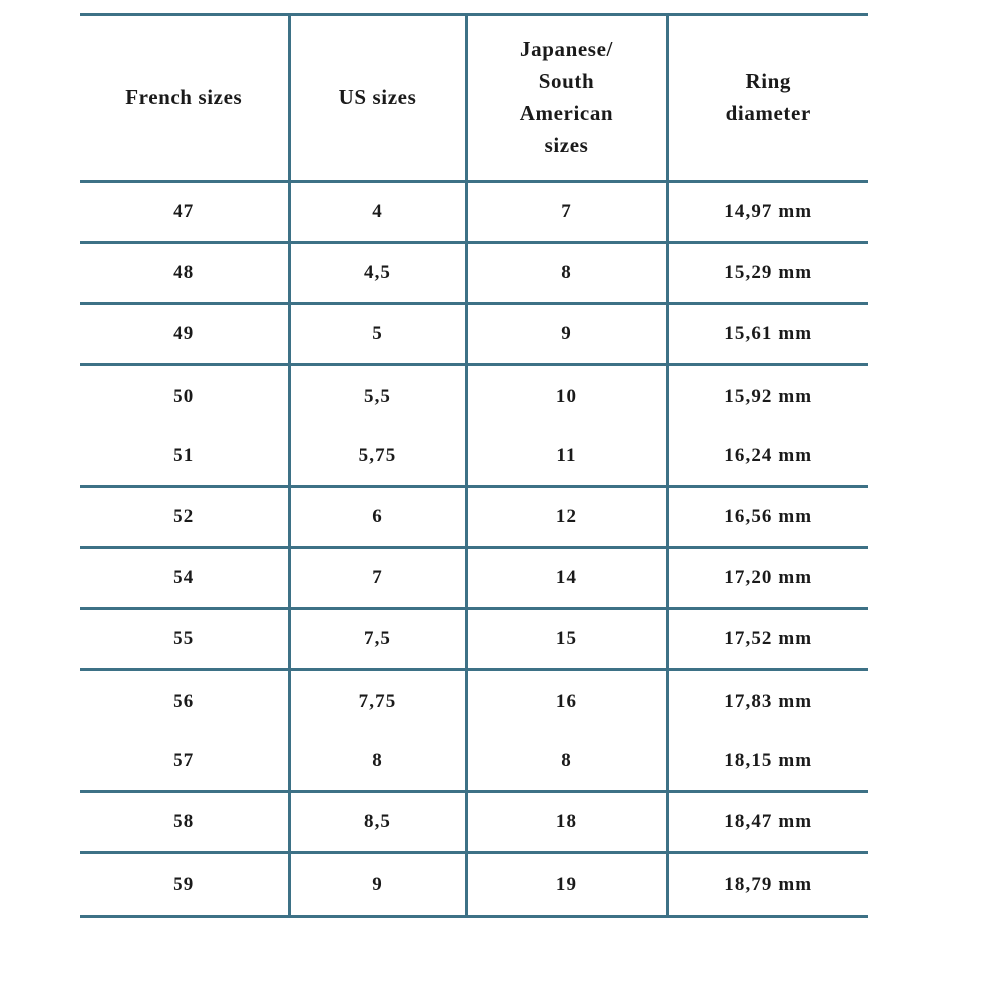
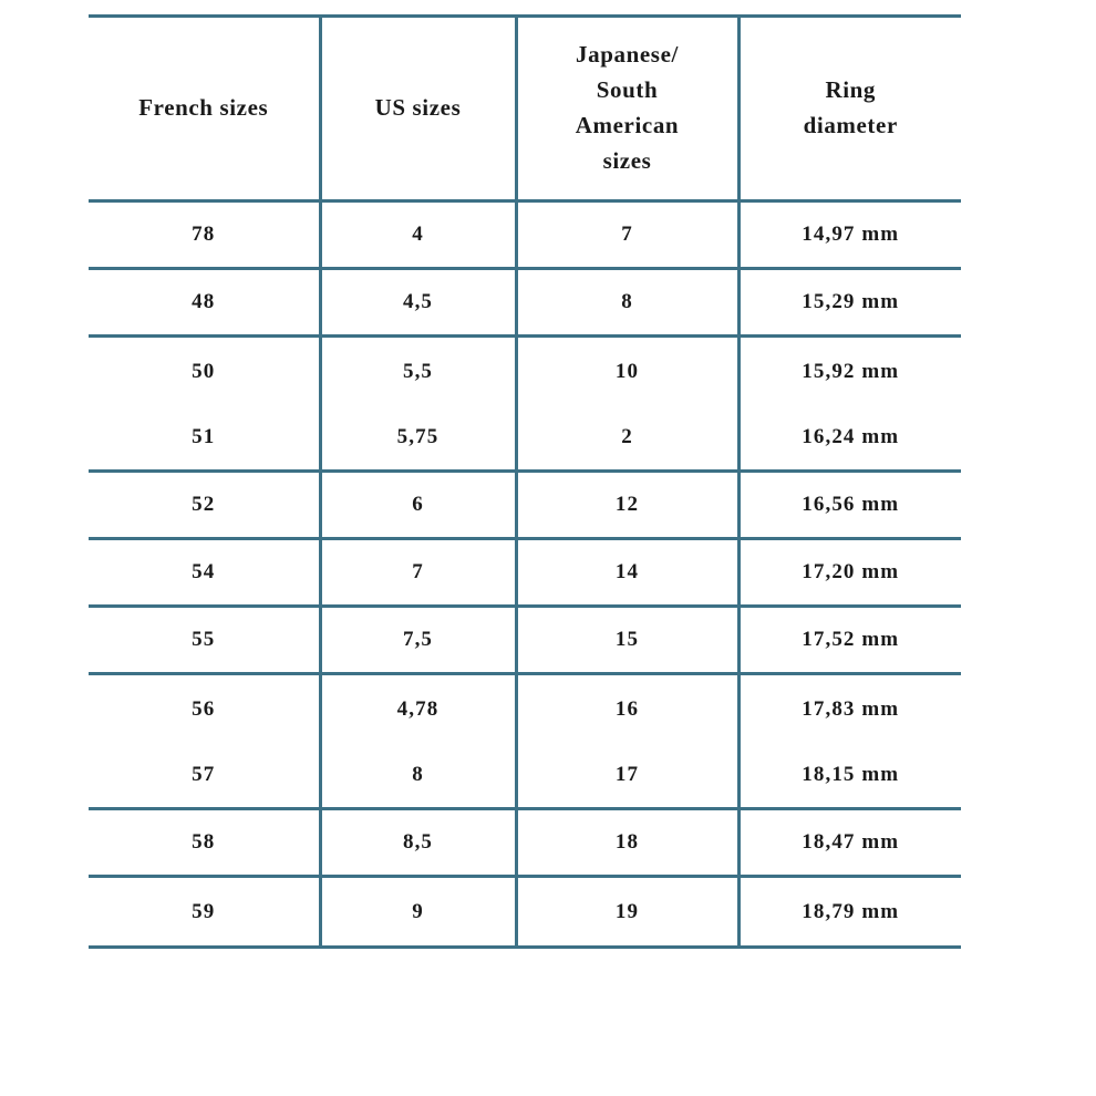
  French sizes	US sizes	Japanese/SouthAmericansizes	Ringdiameter
- 47	4	7	14,97 mm
+ 78	4	7	14,97 mm
  48	4,5	8	15,29 mm
- 49	5	9	15,61 mm
  50	5,5	10	15,92 mm
- 51	5,75	11	16,24 mm
+ 51	5,75	2	16,24 mm
  52	6	12	16,56 mm
  54	7	14	17,20 mm
  55	7,5	15	17,52 mm
- 56	7,75	16	17,83 mm
+ 56	4,78	16	17,83 mm
- 57	8	8	18,15 mm
+ 57	8	17	18,15 mm
  58	8,5	18	18,47 mm
  59	9	19	18,79 mm
